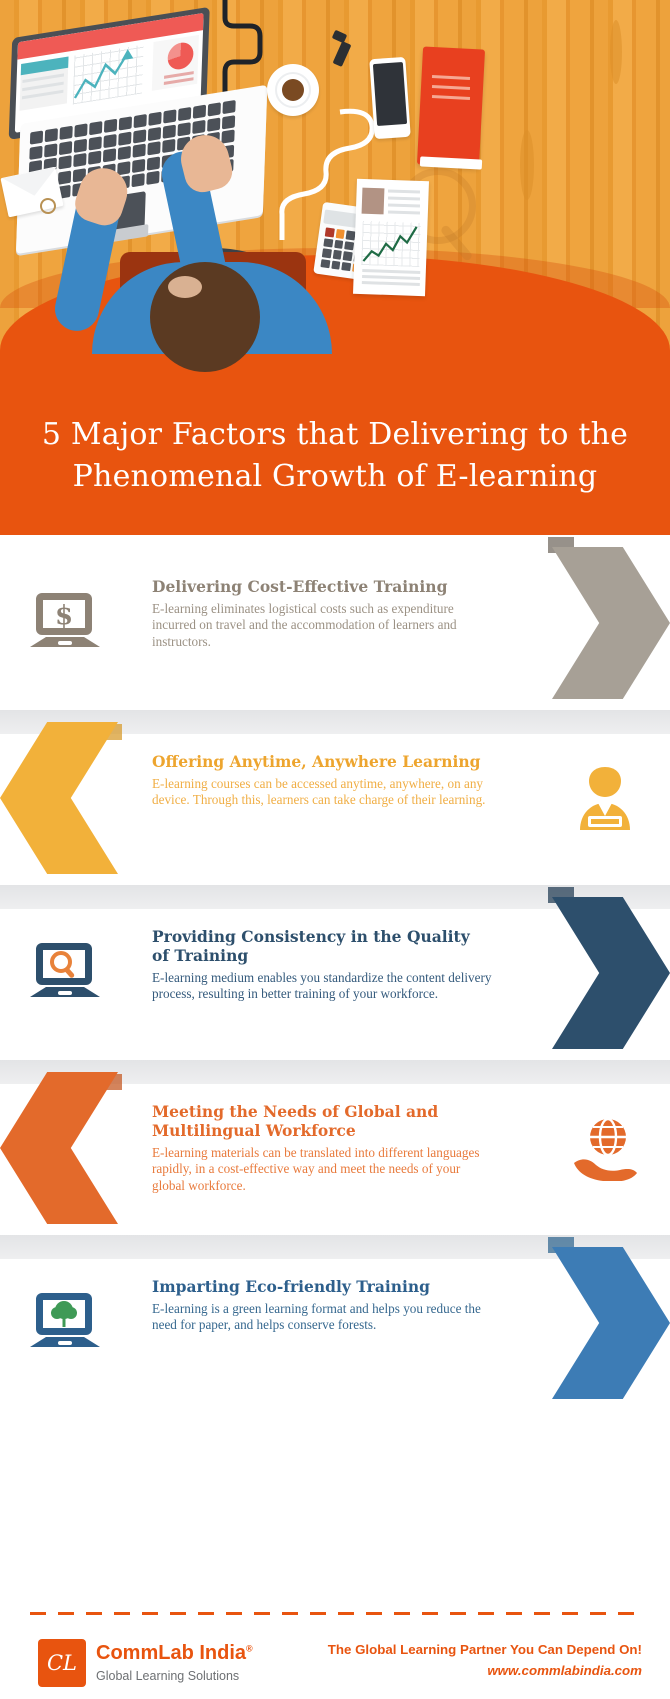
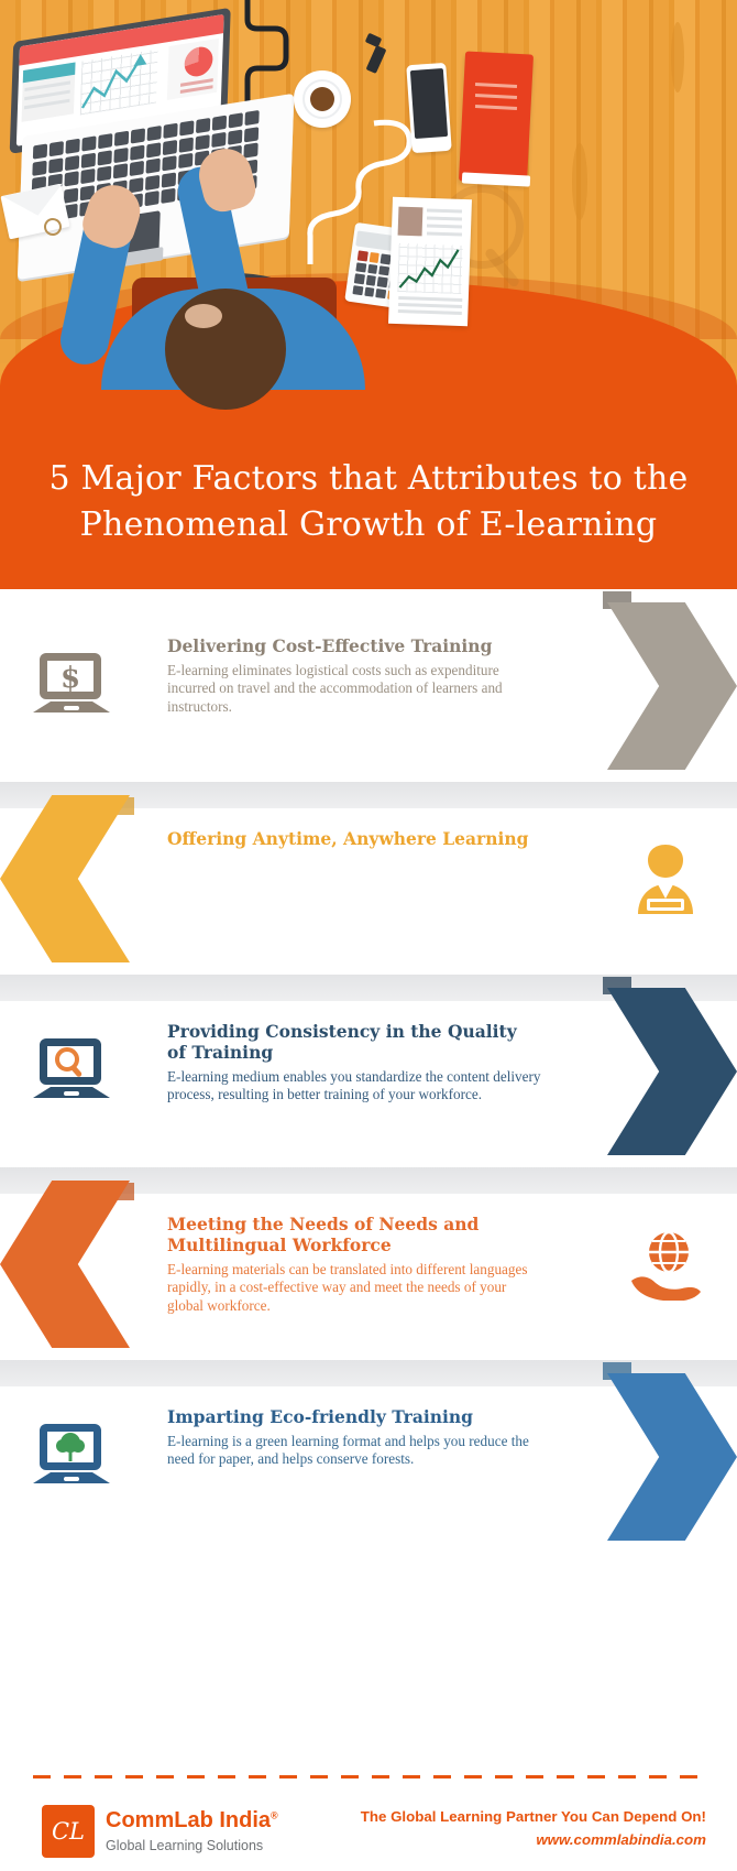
- 5 Major Factors that Delivering to the Phenomenal Growth of E-learning
+ 5 Major Factors that Attributes to the Phenomenal Growth of E-learning
  $
  Delivering Cost-Effective Training
  E-learning eliminates logistical costs such as expenditure incurred on travel and the accommodation of learners and instructors.
  Offering Anytime, Anywhere Learning
- E-learning courses can be accessed anytime, anywhere, on any device. Through this, learners can take charge of their learning.
  Providing Consistency in the Quality of Training
  E-learning medium enables you standardize the content delivery process, resulting in better training of your workforce.
- Meeting the Needs of Global and Multilingual Workforce
+ Meeting the Needs of Needs and Multilingual Workforce
  E-learning materials can be translated into different languages rapidly, in a cost-effective way and meet the needs of your global workforce.
  Imparting Eco-friendly Training
  E-learning is a green learning format and helps you reduce the need for paper, and helps conserve forests.
  CL
  CommLab India®
  Global Learning Solutions
  The Global Learning Partner You Can Depend On!
  www.commlabindia.com
